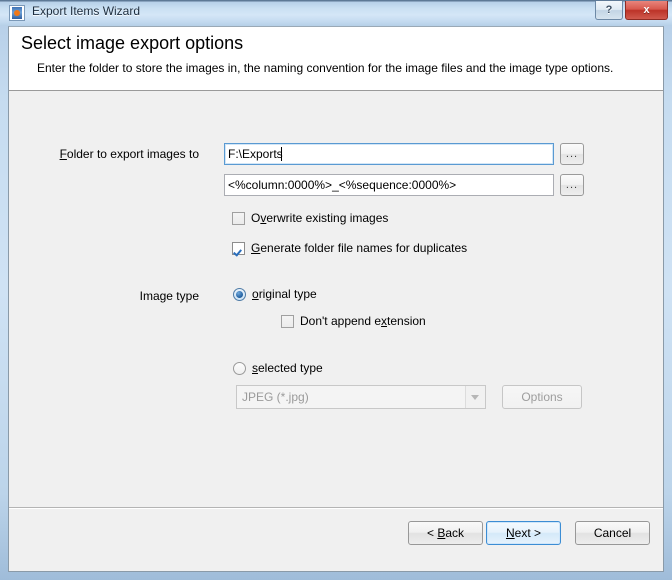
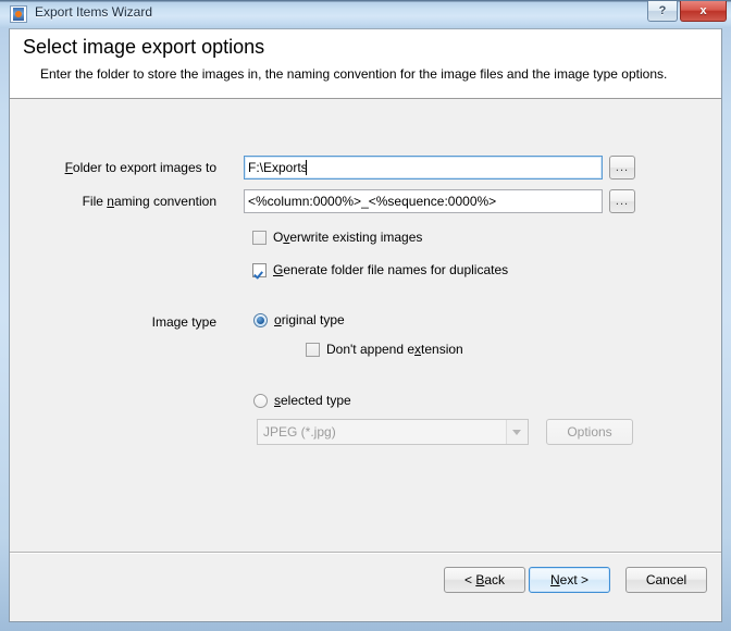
  Export Items Wizard
  ?
  x
  Select image export options
  Enter the folder to store the images in, the naming convention for the image files and the image type options.
  Folder to export images to
  F:\Exports
  ...
+ File naming convention
  <%column:0000%>_<%sequence:0000%>
  ...
  Overwrite existing images
  Generate folder file names for duplicates
  Image type
  original type
  Don't append extension
  selected type
  JPEG (*.jpg)
  Options
  < Back
  Next >
  Cancel
